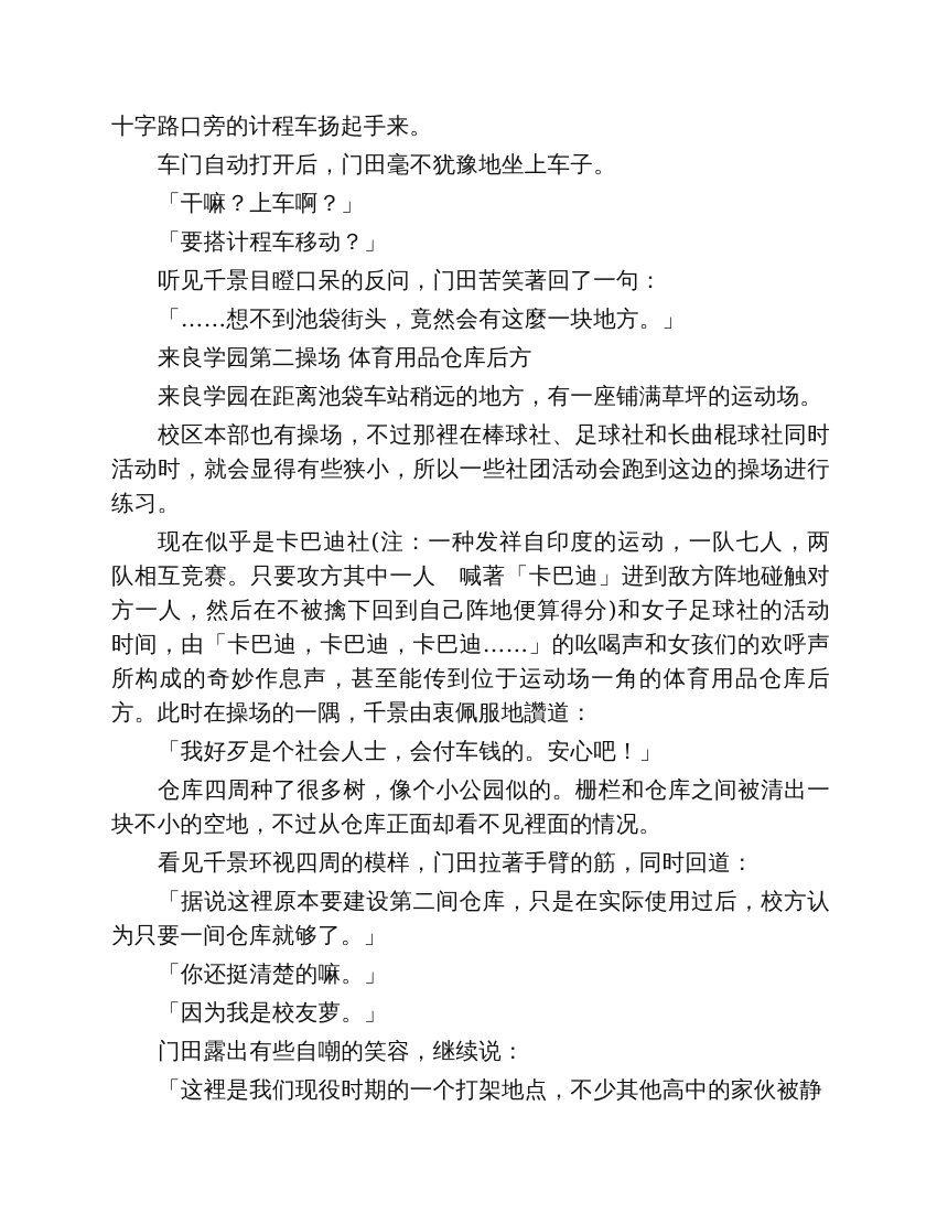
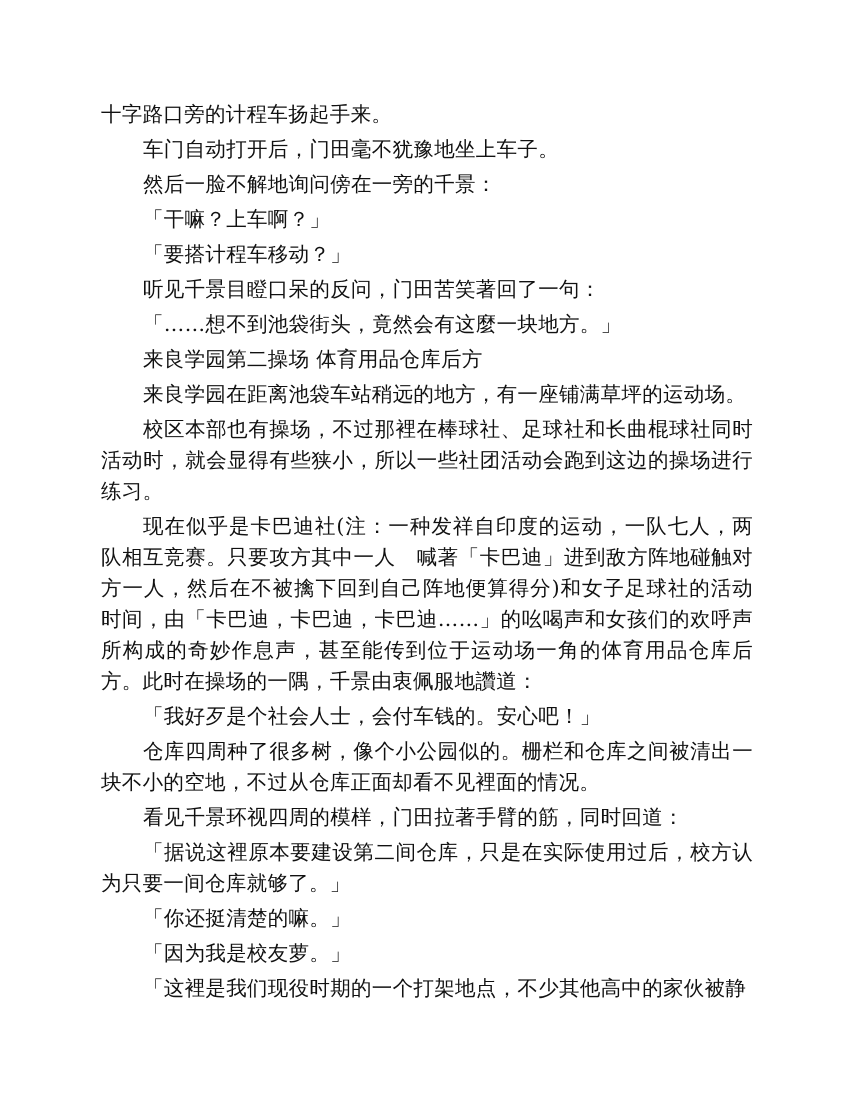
  十字路口旁的计程车扬起手来。
  车门自动打开后，门田毫不犹豫地坐上车子。
+ 然后一脸不解地询问傍在一旁的千景：
  「干嘛？上车啊？」
  「要搭计程车移动？」
  听见千景目瞪口呆的反问，门田苦笑著回了一句：
  「……想不到池袋街头，竟然会有这麼一块地方。」
  来良学园第二操场 体育用品仓库后方
  来良学园在距离池袋车站稍远的地方，有一座铺满草坪的运动场。
  校区本部也有操场，不过那裡在棒球社、足球社和长曲棍球社同时活动时，就会显得有些狭小，所以一些社团活动会跑到这边的操场进行练习。
  现在似乎是卡巴迪社(注：一种发祥自印度的运动，一队七人，两队相互竞赛。只要攻方其中一人 喊著「卡巴迪」进到敌方阵地碰触对方一人，然后在不被擒下回到自己阵地便算得分)和女子足球社的活动时间，由「卡巴迪，卡巴迪，卡巴迪……」的吆喝声和女孩们的欢呼声所构成的奇妙作息声，甚至能传到位于运动场一角的体育用品仓库后方。此时在操场的一隅，千景由衷佩服地讚道：
  「我好歹是个社会人士，会付车钱的。安心吧！」
  仓库四周种了很多树，像个小公园似的。栅栏和仓库之间被清出一块不小的空地，不过从仓库正面却看不见裡面的情况。
  看见千景环视四周的模样，门田拉著手臂的筋，同时回道：
  「据说这裡原本要建设第二间仓库，只是在实际使用过后，校方认为只要一间仓库就够了。」
  「你还挺清楚的嘛。」
  「因为我是校友萝。」
- 门田露出有些自嘲的笑容，继续说：
  「这裡是我们现役时期的一个打架地点，不少其他高中的家伙被静
